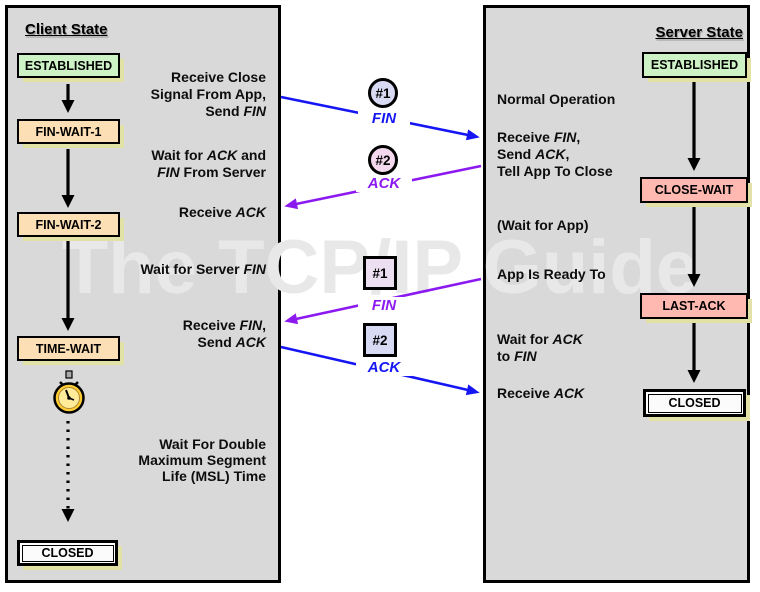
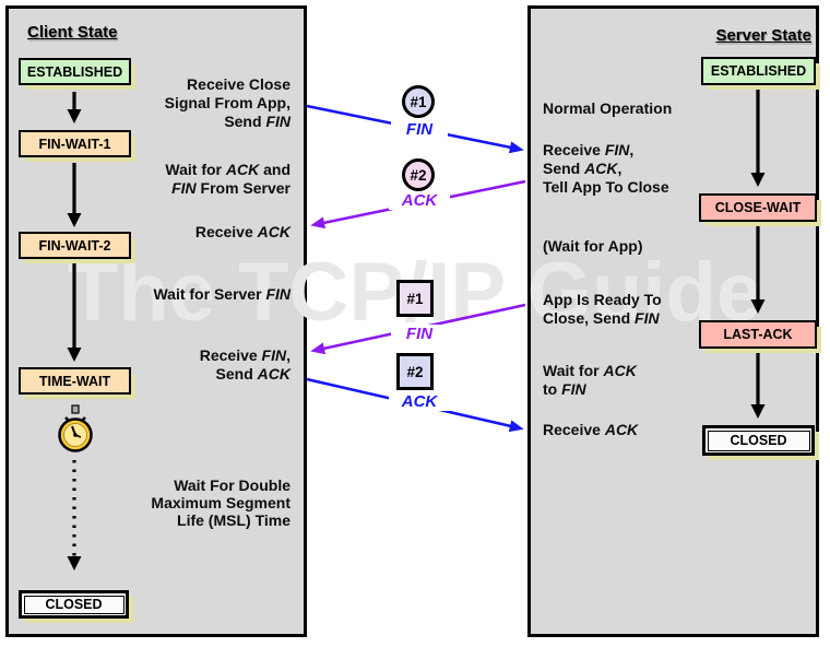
  The TCPIP Guide
  Client State
  Server State
  ESTABLISHED
  FIN-WAIT-1
  FIN-WAIT-2
  TIME-WAIT
  CLOSED
  ESTABLISHED
  CLOSE-WAIT
  LAST-ACK
  CLOSED
  Receive Close
  Signal From App,
  Send FIN
  Wait for ACK and
  FIN From Server
  Receive ACK
  Wait for Server FIN
  Receive FIN,
  Send ACK
  Wait For Double
  Maximum Segment
  Life (MSL) Time
  Normal Operation
  Receive FIN,
  Send ACK,
  Tell App To Close
  (Wait for App)
  App Is Ready To
+ Close, Send FIN
  Wait for ACK
  to FIN
  Receive ACK
  #1
  FIN
  #2
  ACK
  #1
  FIN
  #2
  ACK
